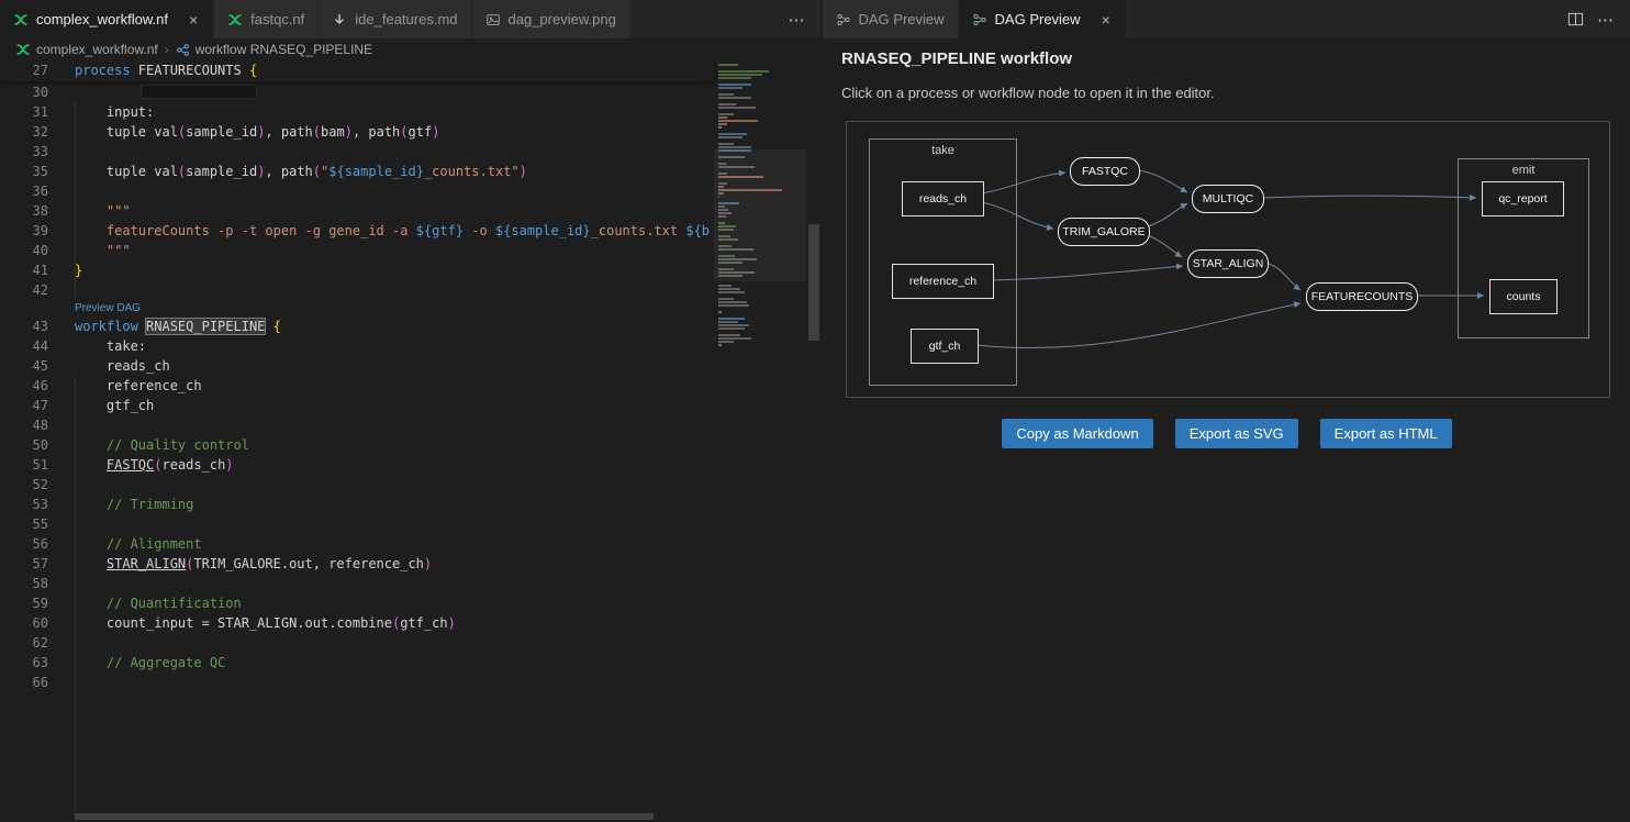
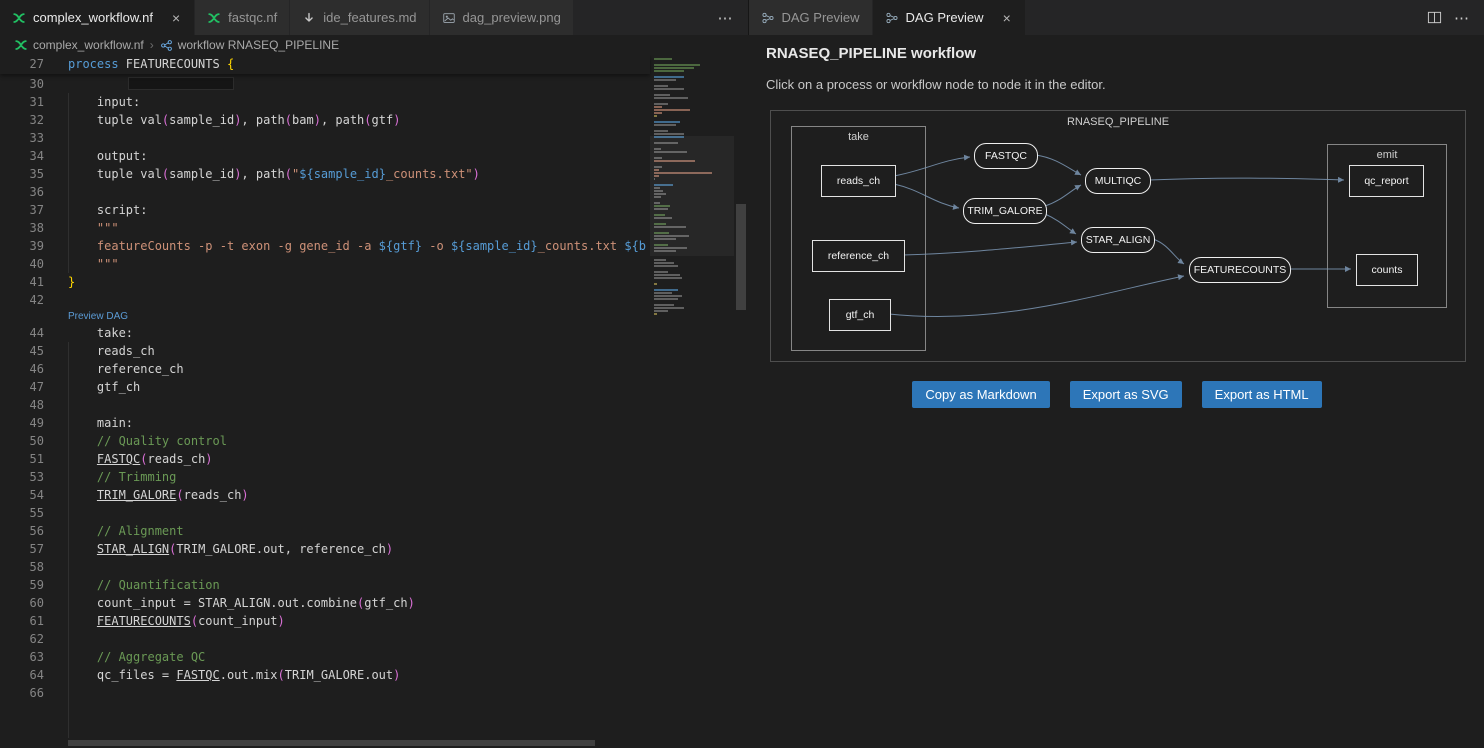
  complex_workflow.nf
  ×
  fastqc.nf
  ide_features.md
  dag_preview.png
  ⋯
  DAG Preview
  DAG Preview
  ×
  ⋯
  complex_workflow.nf
  ›
  workflow RNASEQ_PIPELINE
  30
  31
  input:
  32
  tuple val(sample_id), path(bam), path(gtf)
  33
+ 34
+ output:
  35
  tuple val(sample_id), path("${sample_id}_counts.txt")
  36
+ 37
+ script:
  38
  """
  39
- featureCounts -p -t open -g gene_id -a ${gtf} -o ${sample_id}_counts.txt ${b
+ featureCounts -p -t exon -g gene_id -a ${gtf} -o ${sample_id}_counts.txt ${b
  40
  """
  41
  }
  42
  Preview DAG
- 43
- workflow RNASEQ_PIPELINE {
  44
  take:
  45
  reads_ch
  46
  reference_ch
  47
  gtf_ch
  48
+ 49
+ main:
  50
  // Quality control
  51
  FASTQC(reads_ch)
- 52
  53
  // Trimming
+ 54
+ TRIM_GALORE(reads_ch)
  55
  56
  // Alignment
  57
  STAR_ALIGN(TRIM_GALORE.out, reference_ch)
  58
  59
  // Quantification
  60
  count_input = STAR_ALIGN.out.combine(gtf_ch)
+ 61
+ FEATURECOUNTS(count_input)
  62
  63
  // Aggregate QC
+ 64
+ qc_files = FASTQC.out.mix(TRIM_GALORE.out)
  66
  27
  process FEATURECOUNTS {
  RNASEQ_PIPELINE workflow
- Click on a process or workflow node to open it in the editor.
+ Click on a process or workflow node to node it in the editor.
+ RNASEQ_PIPELINE
  take
  emit
  reads_ch
  reference_ch
  gtf_ch
  FASTQC
  TRIM_GALORE
  MULTIQC
  STAR_ALIGN
  FEATURECOUNTS
  qc_report
  counts
  Copy as Markdown
  Export as SVG
  Export as HTML
